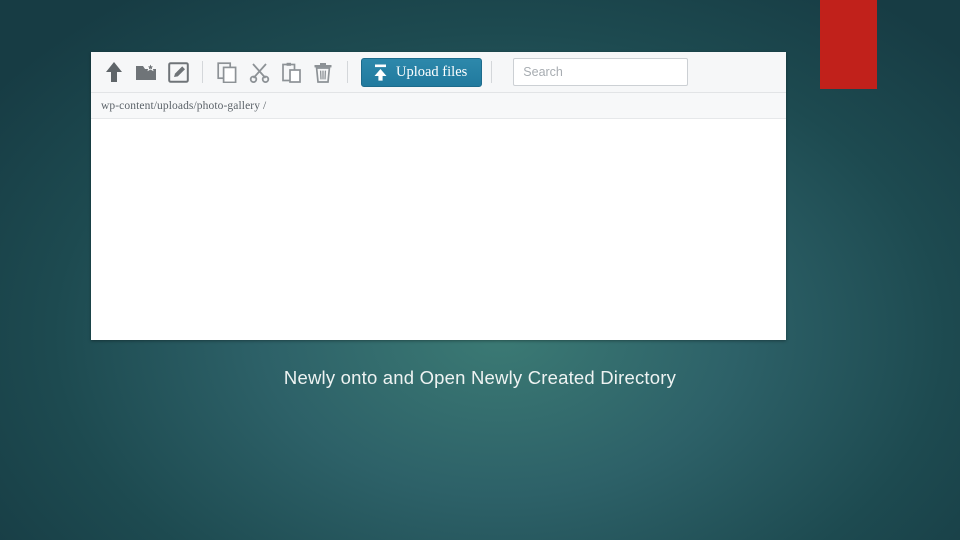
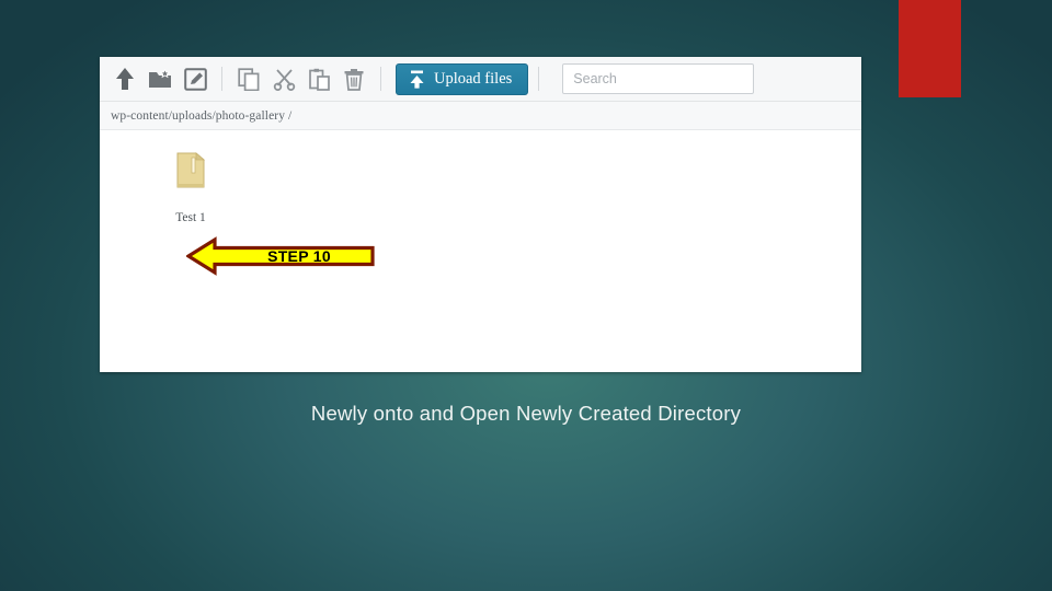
  Upload files
  Search
  wp-content/uploads/photo-gallery /
+ Test 1
+ STEP 10
  Newly onto and Open Newly Created Directory
